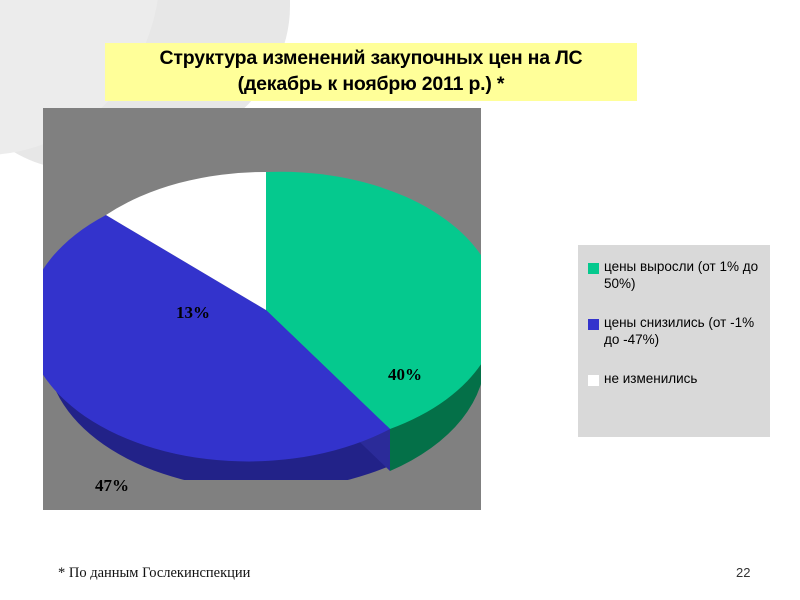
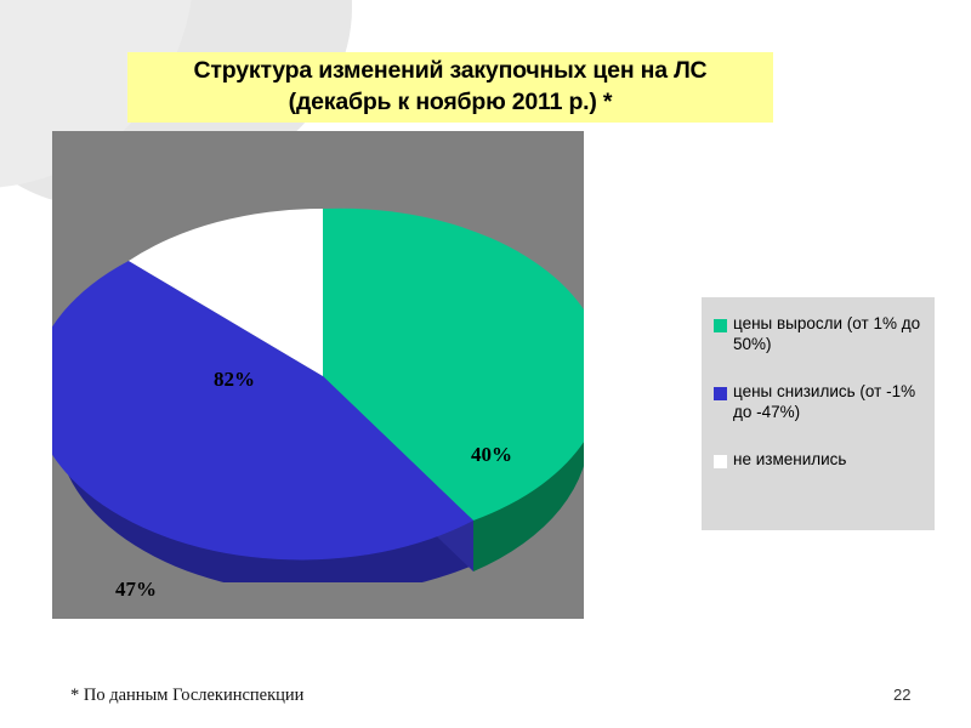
  Структура изменений закупочных цен на ЛС
  (декабрь к ноябрю 2011 р.) *
  40%
  47%
- 13%
+ 82%
  цены выросли (от 1% до 50%)
  цены снизились (от -1% до -47%)
  не изменились
  * По данным Гослекинспекции
  22
